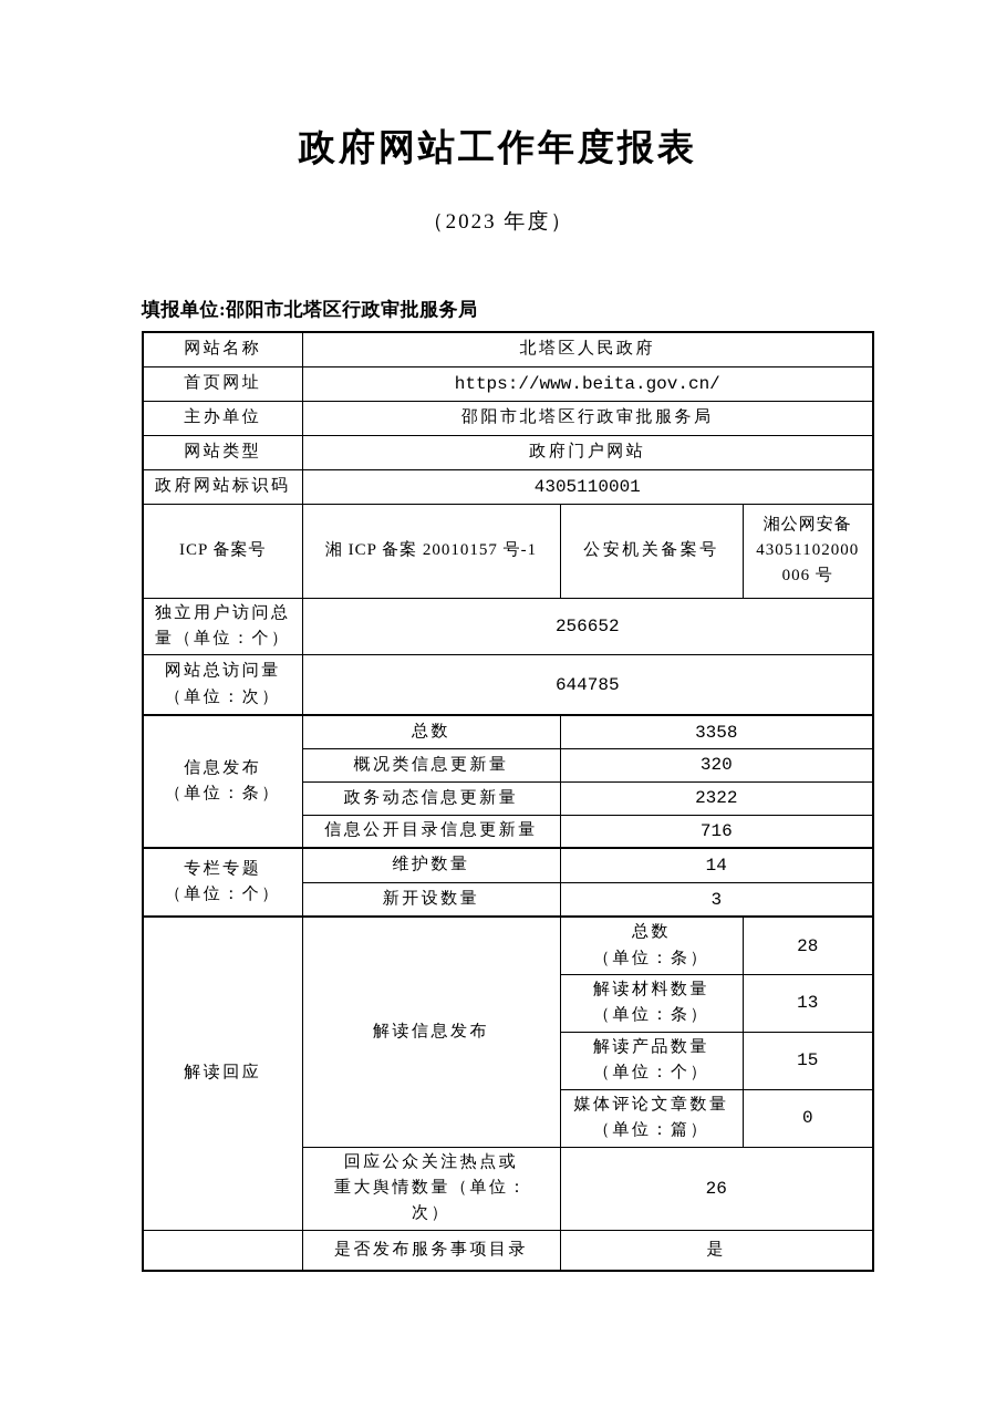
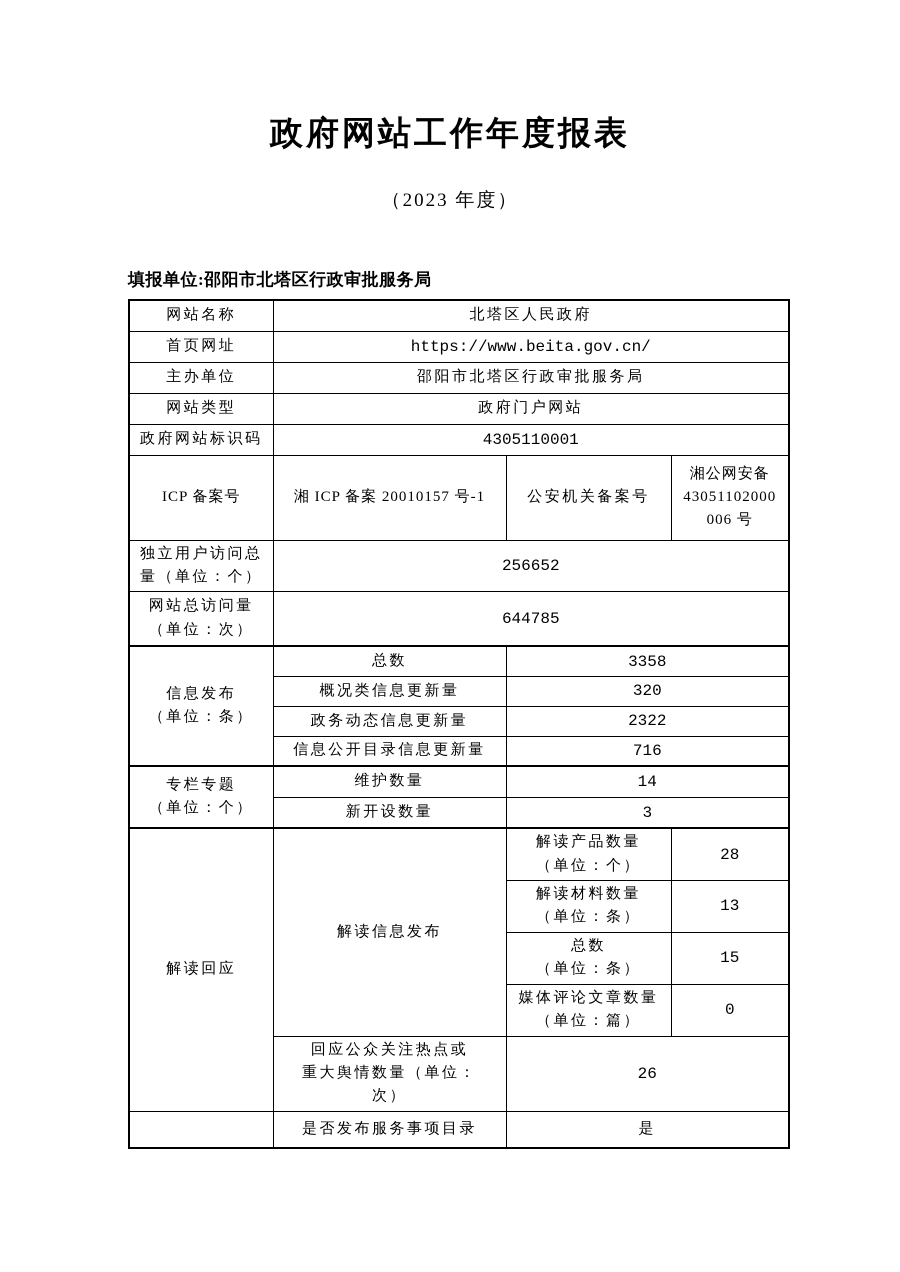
  政府网站工作年度报表
  （2023 年度）
  填报单位:邵阳市北塔区行政审批服务局
  网站名称	北塔区人民政府
  首页网址	https://www.beita.gov.cn/
  主办单位	邵阳市北塔区行政审批服务局
  网站类型	政府门户网站
  政府网站标识码	4305110001
  ICP 备案号	湘 ICP 备案 20010157 号-1	公安机关备案号	湘公网安备 43051102000 006 号
  独立用户访问总 量（单位：个）	256652
  网站总访问量 （单位：次）	644785
  信息发布 （单位：条）	总数	3358
  概况类信息更新量	320
  政务动态信息更新量	2322
  信息公开目录信息更新量	716
  专栏专题 （单位：个）	维护数量	14
  新开设数量	3
- 解读回应	解读信息发布	总数 （单位：条）	28
+ 解读回应	解读信息发布	解读产品数量 （单位：个）	28
  解读材料数量 （单位：条）	13
- 解读产品数量 （单位：个）	15
+ 总数 （单位：条）	15
  媒体评论文章数量 （单位：篇）	0
  回应公众关注热点或 重大舆情数量（单位： 次）	26
  	是否发布服务事项目录	是
